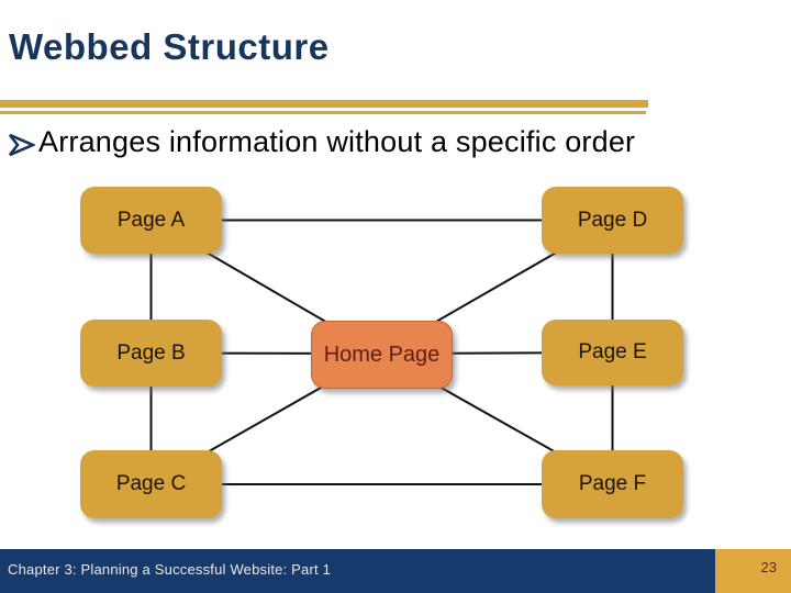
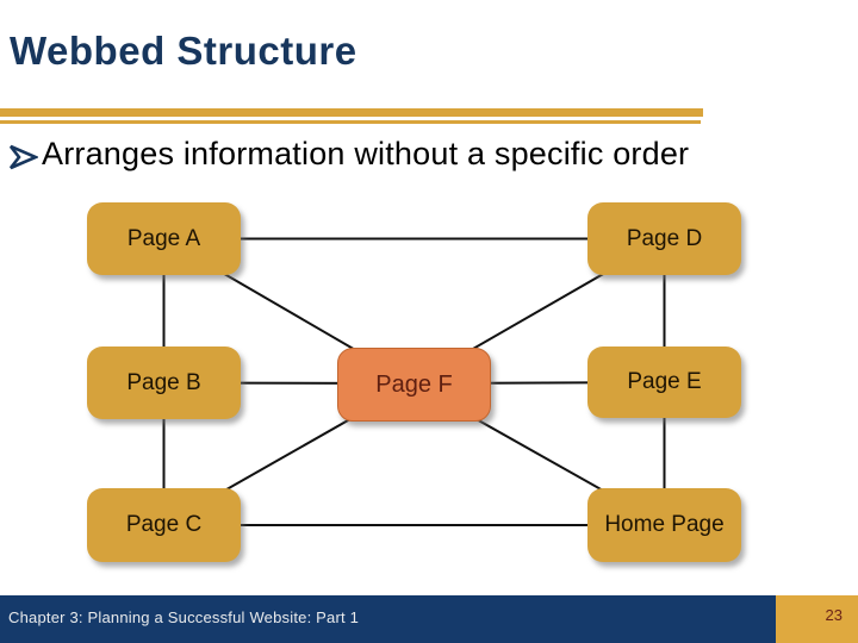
  Webbed Structure
  Arranges information without a specific order
  Page A
  Page B
  Page C
- Home Page
+ Page F
  Page D
  Page E
- Page F
+ Home Page
  Chapter 3: Planning a Successful Website: Part 1
  23
